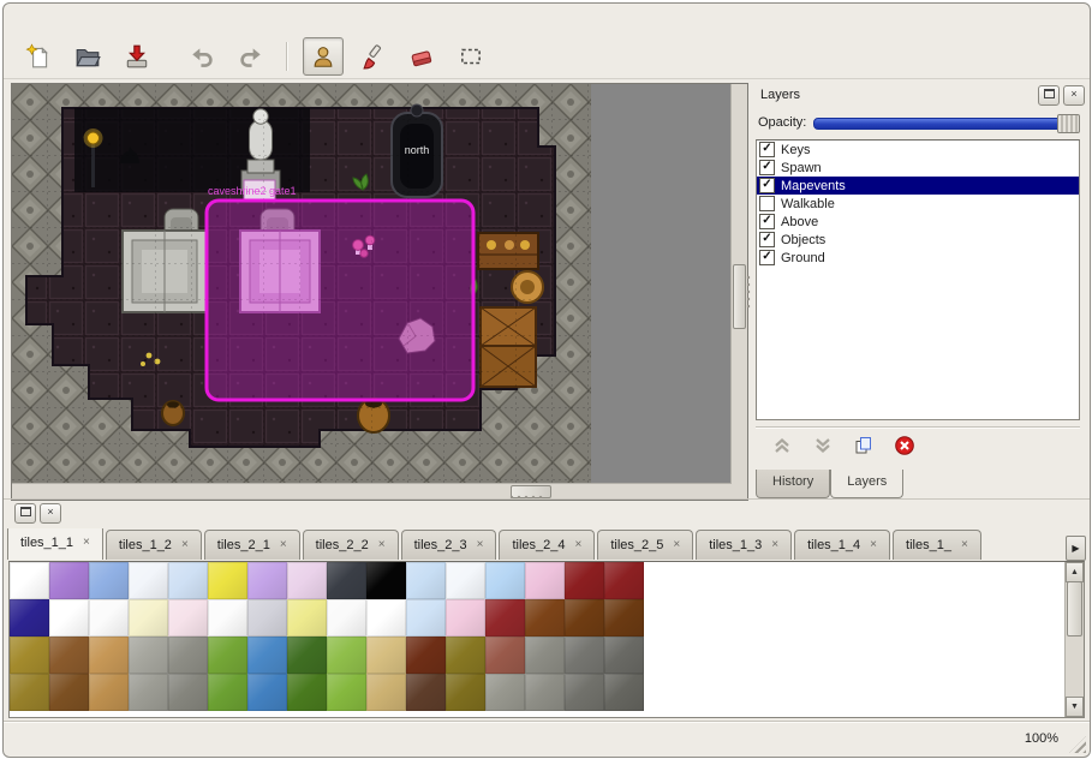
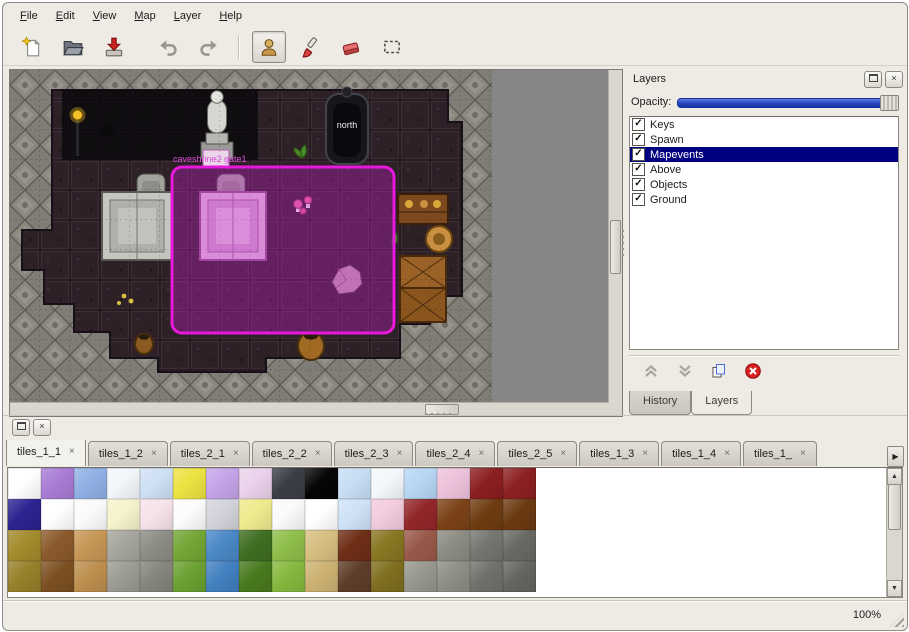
+ File
+ Edit
+ View
+ Map
+ Layer
+ Help
  caveshrine2 gate1
  Layers
  ×
  Opacity:
  ✓
  Keys
  ✓
  Spawn
  ✓
  Mapevents
- Walkable
  ✓
  Above
  ✓
  Objects
  ✓
  Ground
  History
  Layers
  ×
  tiles_1_1
  ×
  tiles_1_2
  ×
  tiles_2_1
  ×
  tiles_2_2
  ×
  tiles_2_3
  ×
  tiles_2_4
  ×
  tiles_2_5
  ×
  tiles_1_3
  ×
  tiles_1_4
  ×
  tiles_1_
  ×
  ▶
  100%
